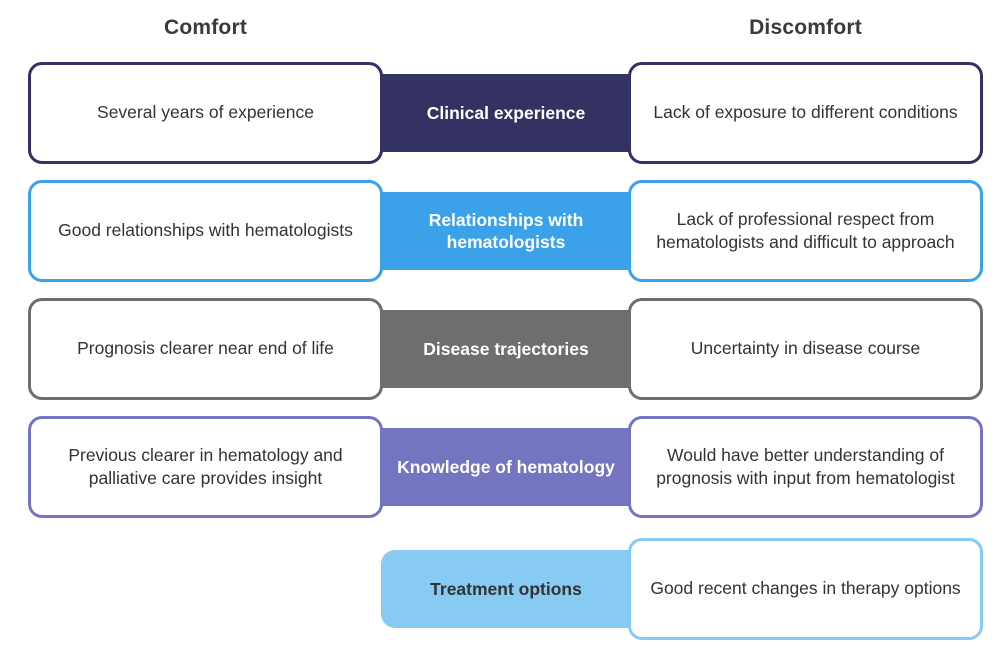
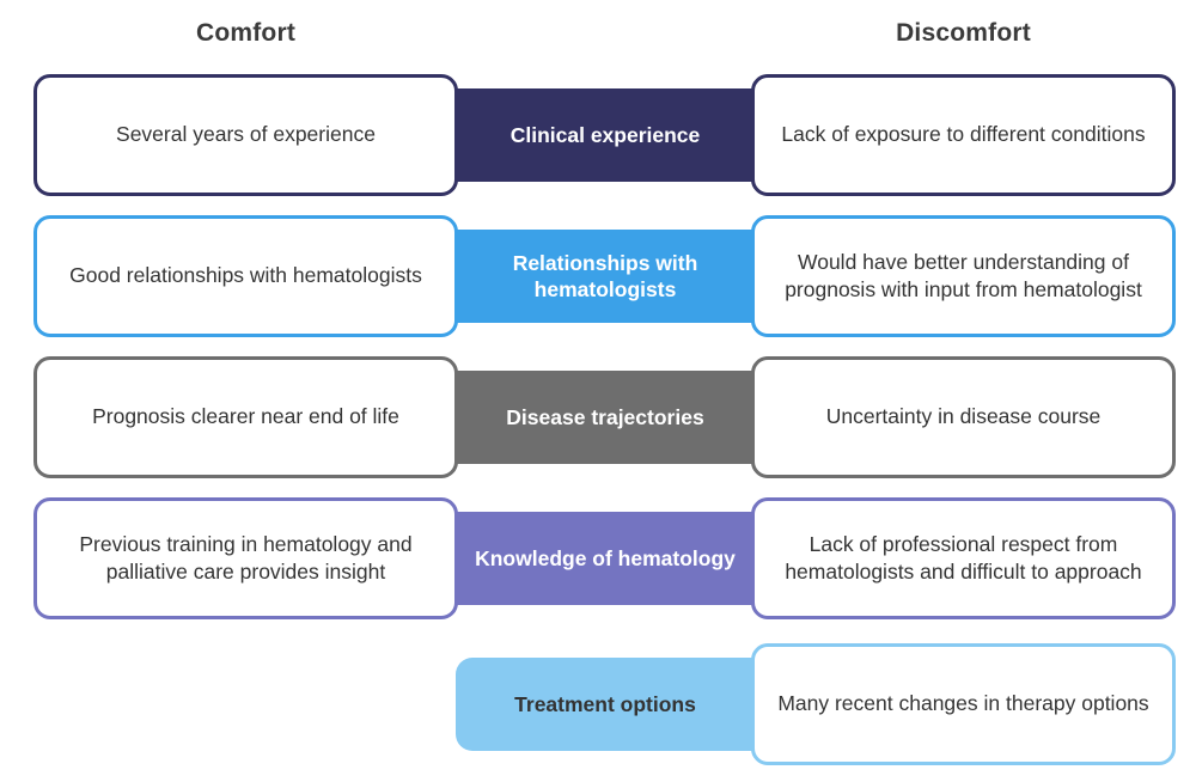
  Comfort
  Discomfort
  Several years of experience
  Clinical experience
  Lack of exposure to different conditions
  Good relationships with hematologists
  Relationships with hematologists
- Lack of professional respect from hematologists and difficult to approach
+ Would have better understanding of prognosis with input from hematologist
  Prognosis clearer near end of life
  Disease trajectories
  Uncertainty in disease course
- Previous clearer in hematology and palliative care provides insight
+ Previous training in hematology and palliative care provides insight
  Knowledge of hematology
- Would have better understanding of prognosis with input from hematologist
+ Lack of professional respect from hematologists and difficult to approach
  Treatment options
- Good recent changes in therapy options
+ Many recent changes in therapy options
